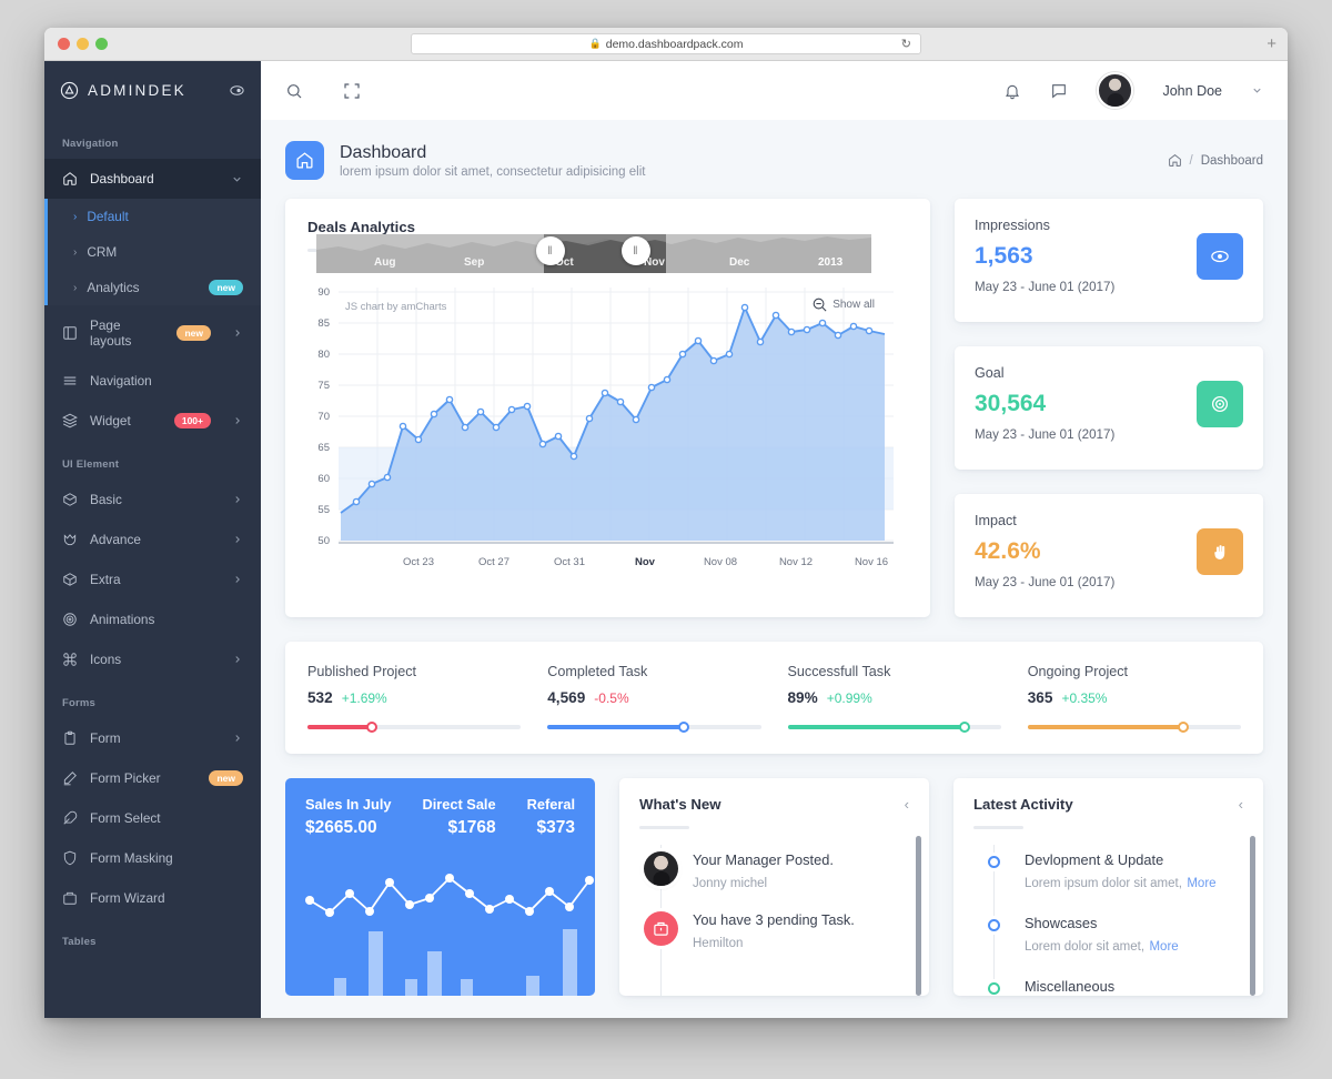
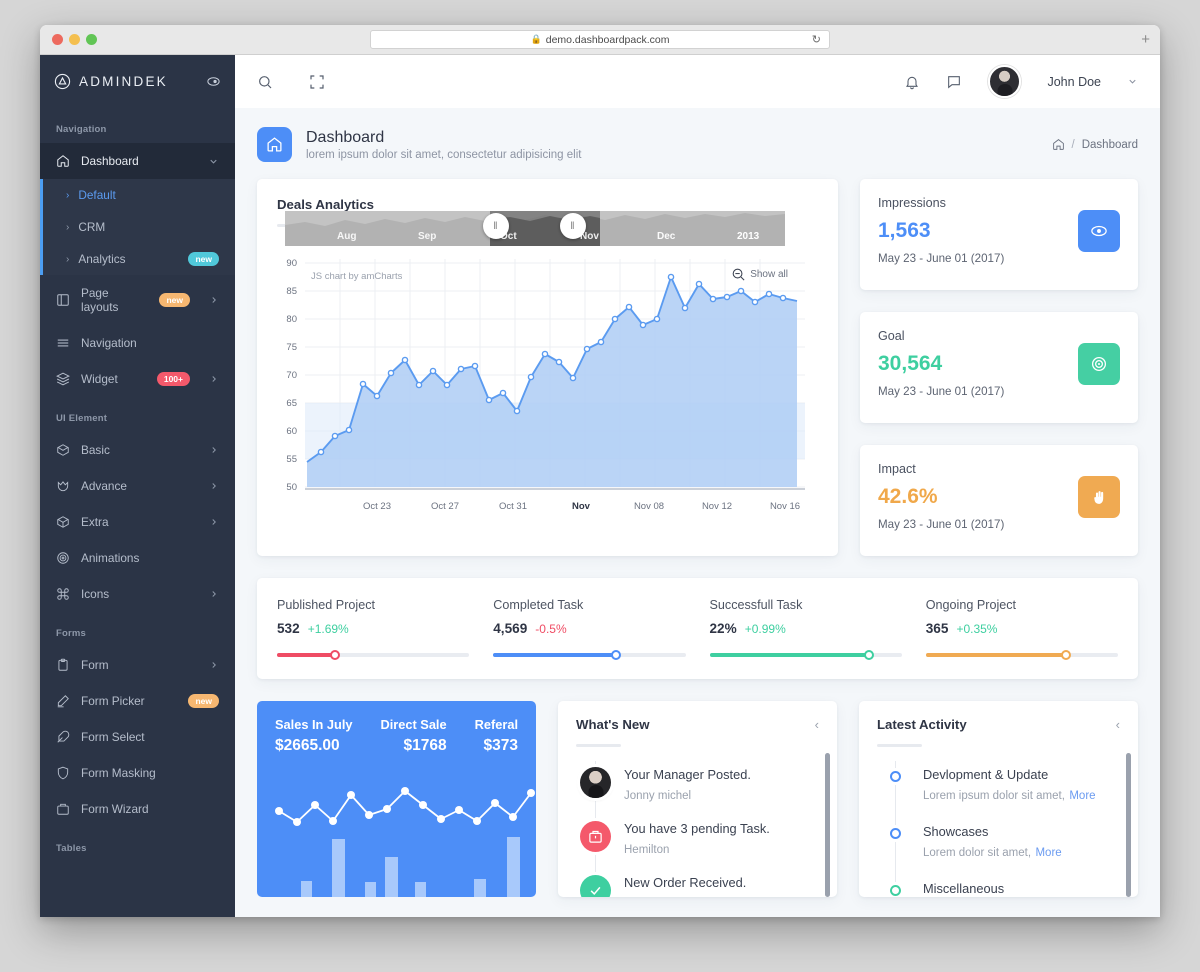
  🔒
  demo.dashboardpack.com
  ↻
  +
  ADMINDEK
  Navigation
  Dashboard
  ›
  Default
  ›
  CRM
  ›
  Analytics
  new
  Page layouts
  new
  Navigation
  Widget
  100+
  UI Element
  Basic
  Advance
  Extra
  Animations
  Icons
  Forms
  Form
  Form Picker
  new
  Form Select
  Form Masking
  Form Wizard
  Tables
  John Doe
  Dashboard
  lorem ipsum dolor sit amet, consectetur adipisicing elit
  /
  Dashboard
  Deals Analytics
  90
  85
  80
  75
  70
  65
  60
  55
  50
  Oct 23
  Oct 27
  Oct 31
  Nov
  Nov 08
  Nov 12
  Nov 16
  ‖
  ‖
  Aug
  Sep
  Oct
  Nov
  Dec
  2013
  JS chart by amCharts
  Show all
  Impressions
  1,563
  May 23 - June 01 (2017)
  Goal
  30,564
  May 23 - June 01 (2017)
  Impact
  42.6%
  May 23 - June 01 (2017)
  Published Project
  532
  +1.69%
  Completed Task
  4,569
  -0.5%
  Successfull Task
- 89%
+ 22%
  +0.99%
  Ongoing Project
  365
  +0.35%
  Sales In July
  $2665.00
  Direct Sale
  $1768
  Referal
  $373
  What's New
  ‹
  Your Manager Posted.
  Jonny michel
  You have 3 pending Task.
  Hemilton
+ New Order Received.
  Latest Activity
  ‹
  Devlopment & Update
  Lorem ipsum dolor sit amet, More
  Showcases
  Lorem dolor sit amet, More
  Miscellaneous
